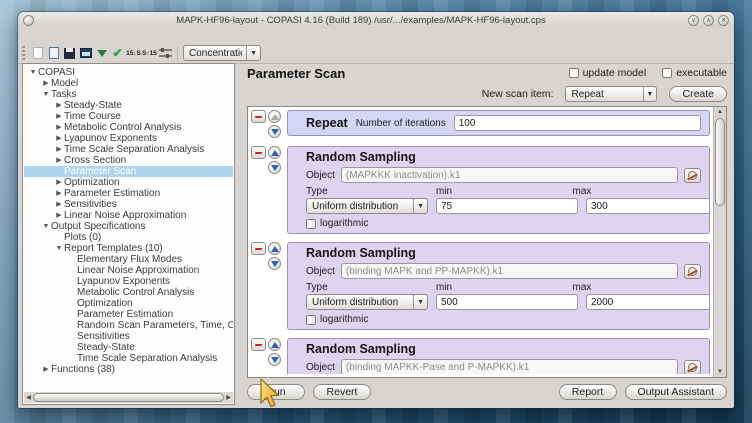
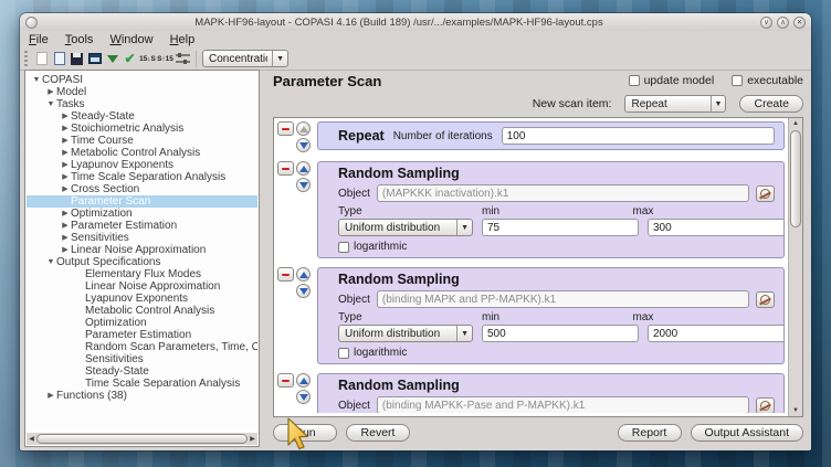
  MAPK-HF96-layout - COPASI 4.16 (Build 189) /usr/.../examples/MAPK-HF96-layout.cps
+ File
+ Tools
+ Window
+ Help
  ✔
  Concentrati
  COPASI
  Model
  Tasks
  Steady-State
+ Stoichiometric Analysis
  Time Course
  Metabolic Control Analysis
  Lyapunov Exponents
  Time Scale Separation Analysis
  Cross Section
  Parameter Scan
  Optimization
  Parameter Estimation
  Sensitivities
  Linear Noise Approximation
  Output Specifications
- Plots (0)
- Report Templates (10)
  Elementary Flux Modes
  Linear Noise Approximation
  Lyapunov Exponents
  Metabolic Control Analysis
  Optimization
  Parameter Estimation
  Sensitivities
  Steady-State
  Time Scale Separation Analysis
  Functions (38)
  Parameter Scan
  update model
  executable
  New scan item:
  Repeat
  Create
  Repeat
  Number of iterations
  100
  Random Sampling
  Object
  (MAPKKK inactivation).k1
  Type
  min
  max
  Uniform distribution
  75
  300
  logarithmic
  Random Sampling
  Object
  (binding MAPK and PP-MAPKK).k1
  Type
  min
  max
  Uniform distribution
  500
  2000
  logarithmic
  Random Sampling
  Object
  (binding MAPKK-Pase and P-MAPKK).k1
  Revert
  Report
  Output Assistant
